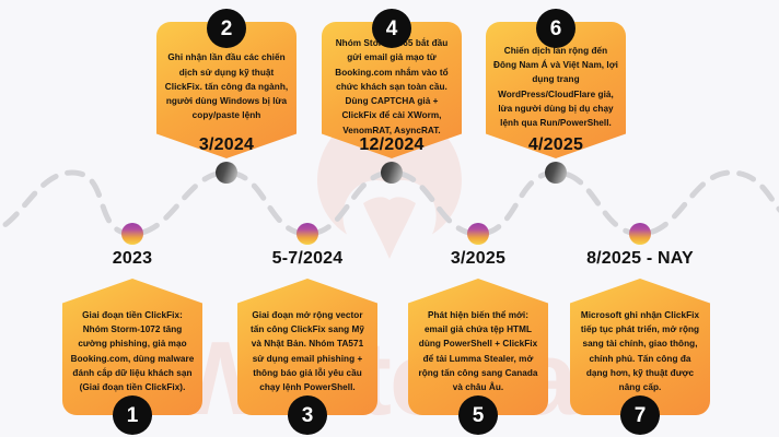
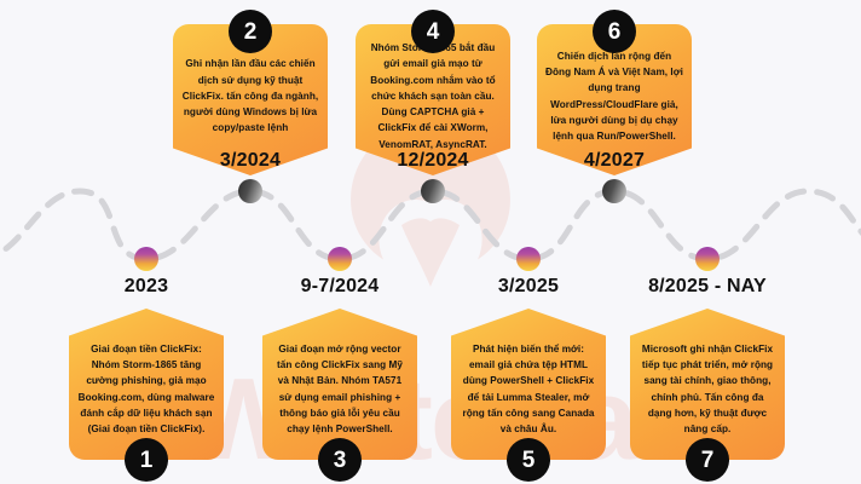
- Giai đoạn tiền ClickFix: Nhóm Storm-1072 tăng cường phishing, giả mạo Booking.com, dùng malware đánh cắp dữ liệu khách sạn (Giai đoạn tiền ClickFix).
+ Giai đoạn tiền ClickFix: Nhóm Storm-1865 tăng cường phishing, giả mạo Booking.com, dùng malware đánh cắp dữ liệu khách sạn (Giai đoạn tiền ClickFix).
  1
  2023
  Ghi nhận lần đầu các chiến dịch sử dụng kỹ thuật ClickFix. tấn công đa ngành, người dùng Windows bị lừa copy/paste lệnh
  2
  3/2024
  Giai đoạn mở rộng vector tấn công ClickFix sang Mỹ và Nhật Bản. Nhóm TA571 sử dụng email phishing + thông báo giả lỗi yêu cầu chạy lệnh PowerShell.
  3
- 5-7/2024
+ 9-7/2024
  Nhóm Sto65 bắt đầu gửi email giả mạo từ Booking.com nhắm vào tổ chức khách sạn toàn cầu. Dùng CAPTCHA giả + ClickFix để cài XWorm, VenomRAT, AsyncRAT.
  4
  12/2024
  Phát hiện biến thể mới: email giả chứa tệp HTML dùng PowerShell + ClickFix để tải Lumma Stealer, mở rộng tấn công sang Canada và châu Âu.
  5
  3/2025
  Chiến dịch lan rộng đến Đông Nam Á và Việt Nam, lợi dụng trang WordPress/CloudFlare giả, lừa người dùng bị dụ chạy lệnh qua Run/PowerShell.
  6
- 4/2025
+ 4/2027
  Microsoft ghi nhận ClickFix tiếp tục phát triển, mở rộng sang tài chính, giao thông, chính phủ. Tấn công đa dạng hơn, kỹ thuật được nâng cấp.
  7
  8/2025 - NAY
